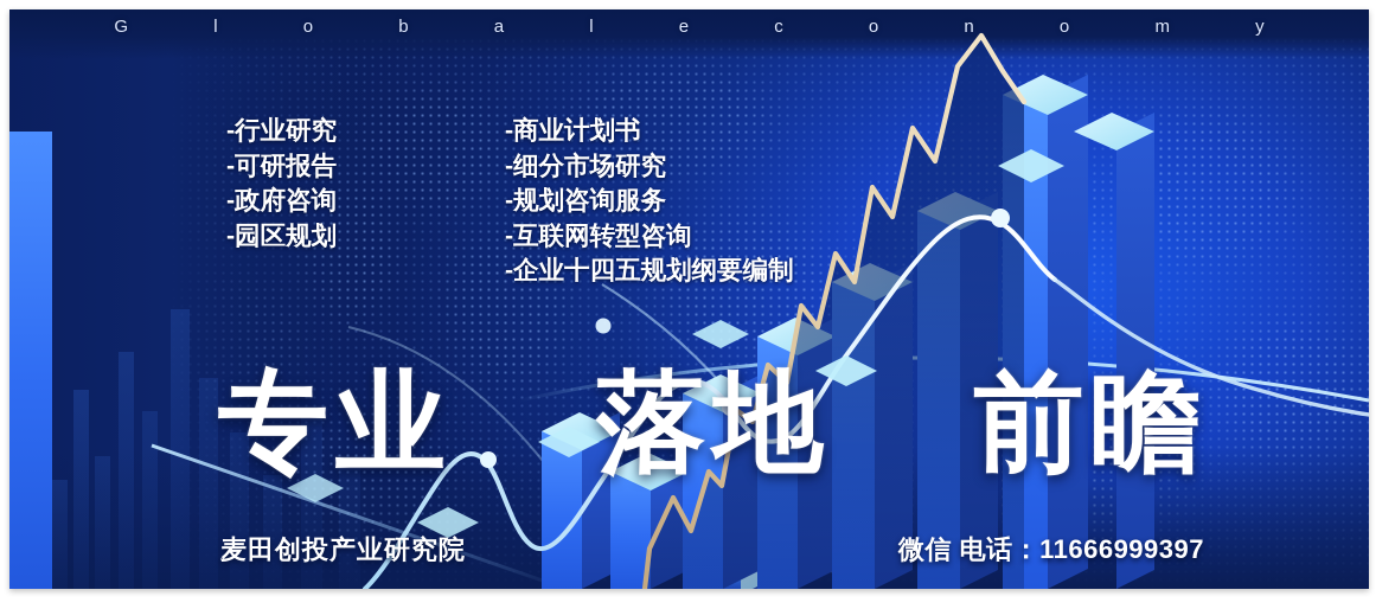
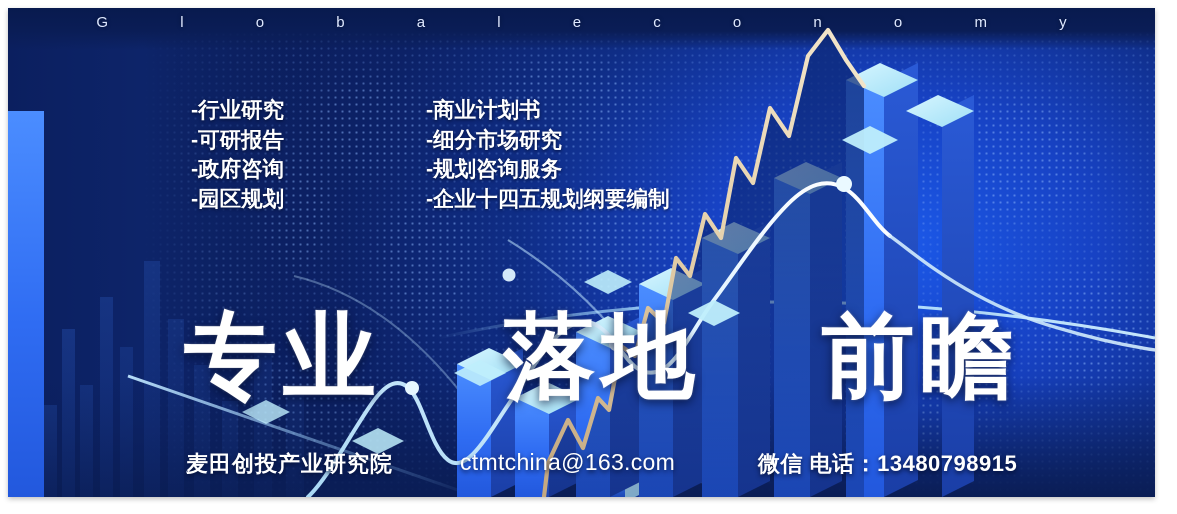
  G l o b a l e c o n o m y
  -行业研究
  -可研报告
  -政府咨询
  -园区规划
  -商业计划书
  -细分市场研究
  -规划咨询服务
- -互联网转型咨询
  -企业十四五规划纲要编制
  专业 落地 前瞻
  麦田创投产业研究院
+ ctmtchina@163.com
- 微信 电话：11666999397
+ 微信 电话：13480798915
